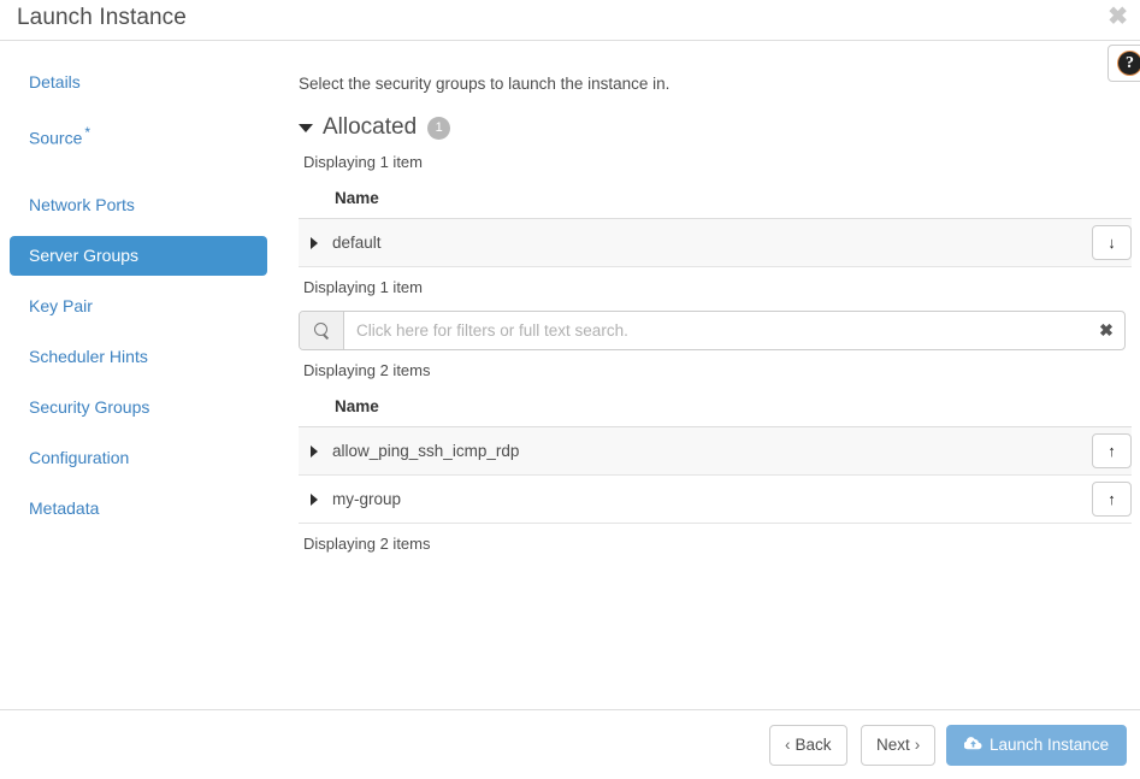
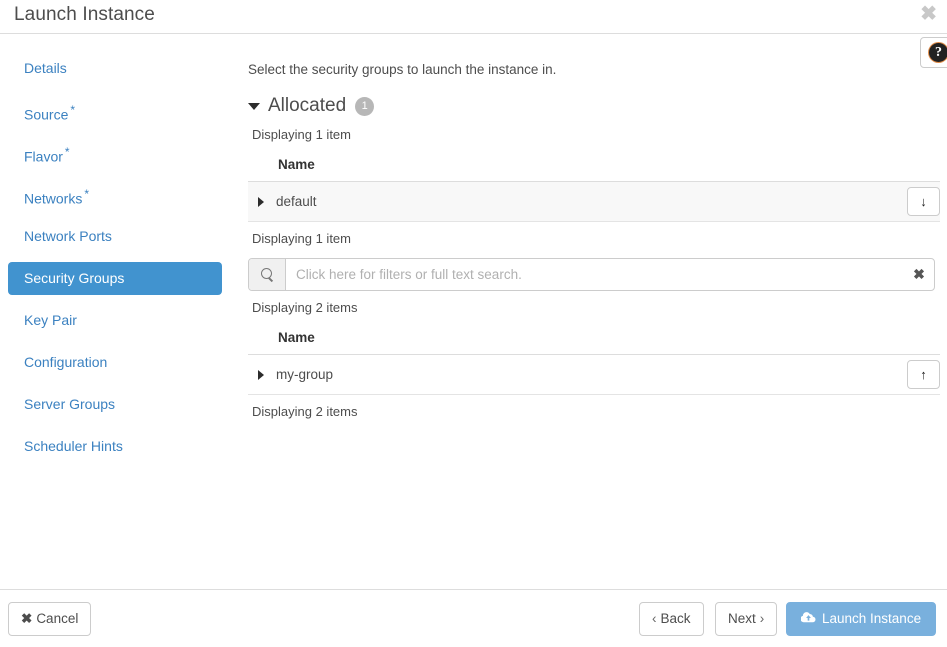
  Launch Instance
  ✖
  ?
  Details
  Source *
+ Flavor *
+ Networks *
  Network Ports
- Server Groups
+ Security Groups
  Key Pair
- Scheduler Hints
+ Configuration
- Security Groups
+ Server Groups
- Configuration
+ Scheduler Hints
- Metadata
  Select the security groups to launch the instance in.
  Allocated
  1
  Displaying 1 item
  Name
  default	↓
  Displaying 1 item
  Click here for filters or full text search.
  ✖
  Displaying 2 items
  Name
- allow_ping_ssh_icmp_rdp	↑
  my-group	↑
  Displaying 2 items
+ ✖ Cancel
  ‹ Back
  Next ›
  Launch Instance
